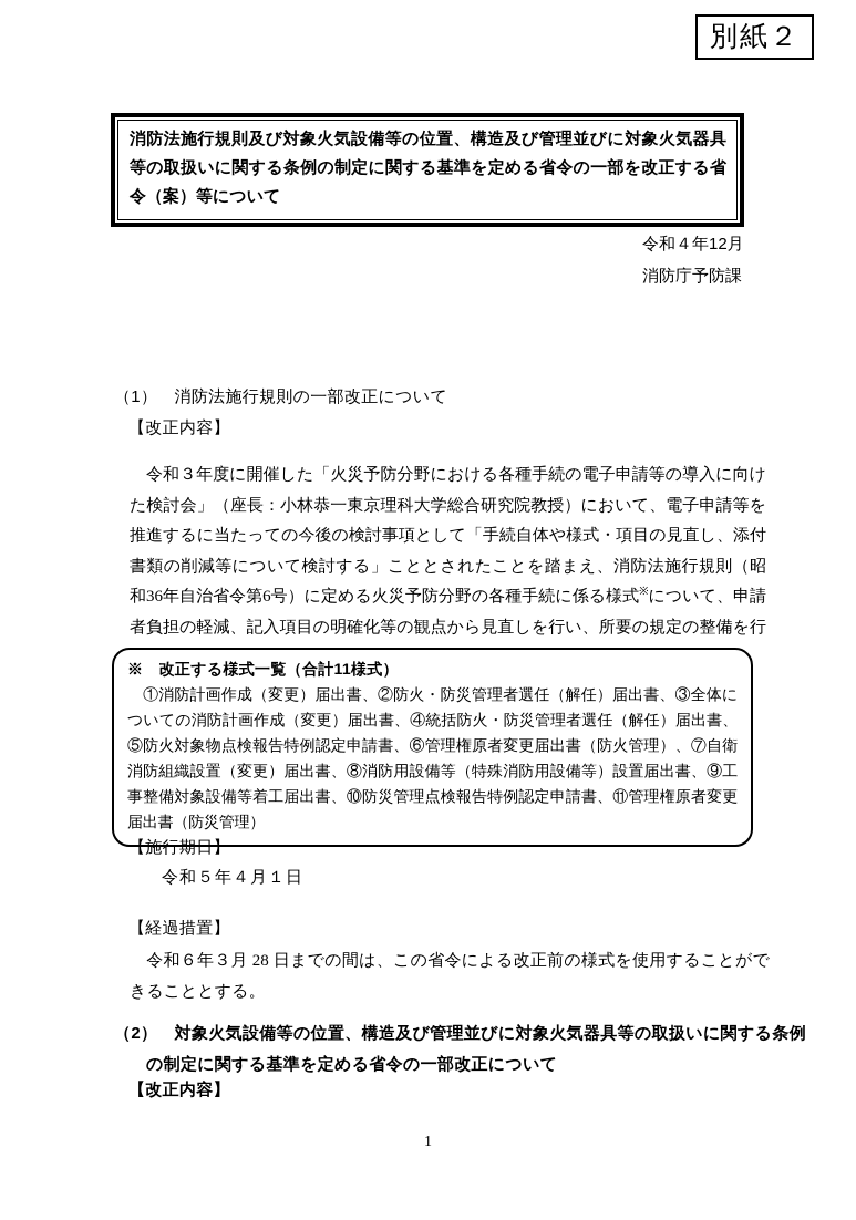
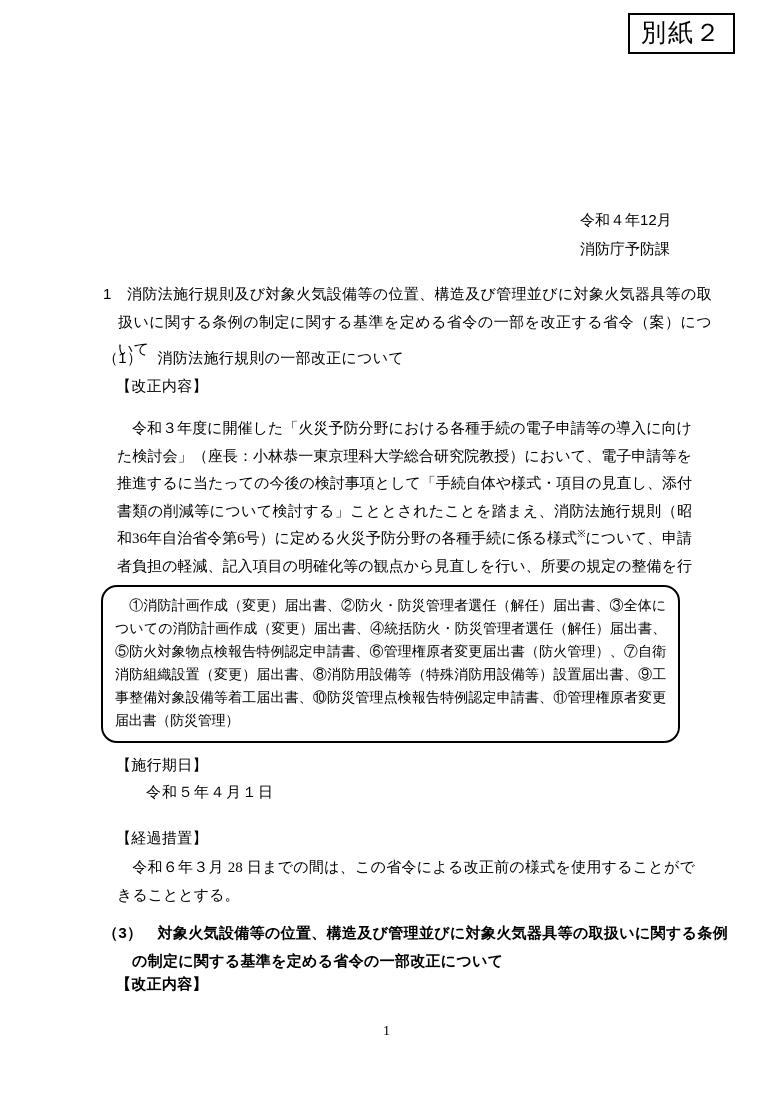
  別紙２
- 消防法施行規則及び対象火気設備等の位置、構造及び管理並びに対象火気器具等の取扱いに関する条例の制定に関する基準を定める省令の一部を改正する省令（案）等について
  令和４年12月
  消防庁予防課
+ 1 消防法施行規則及び対象火気設備等の位置、構造及び管理並びに対象火気器具等の取扱いに関する条例の制定に関する基準を定める省令の一部を改正する省令（案）について
  （1） 消防法施行規則の一部改正について
  【改正内容】
  令和３年度に開催した「火災予防分野における各種手続の電子申請等の導入に向けた検討会」（座長：小林恭一東京理科大学総合研究院教授）において、電子申請等を推進するに当たっての今後の検討事項として「手続自体や様式・項目の見直し、添付書類の削減等について検討する」こととされたことを踏まえ、消防法施行規則（昭和36年自治省令第6号）に定める火災予防分野の各種手続に係る様式※について、申請者負担の軽減、記入項目の明確化等の観点から見直しを行い、所要の規定の整備を行
- ※ 改正する様式一覧（合計11様式）
  ①消防計画作成（変更）届出書、②防火・防災管理者選任（解任）届出書、③全体についての消防計画作成（変更）届出書、④統括防火・防災管理者選任（解任）届出書、⑤防火対象物点検報告特例認定申請書、⑥管理権原者変更届出書（防火管理）、⑦自衛消防組織設置（変更）届出書、⑧消防用設備等（特殊消防用設備等）設置届出書、⑨工事整備対象設備等着工届出書、⑩防災管理点検報告特例認定申請書、⑪管理権原者変更届出書（防災管理）
  【施行期日】
  令和５年４月１日
  【経過措置】
  令和６年３月 28 日までの間は、この省令による改正前の様式を使用することができることとする。
- （2） 対象火気設備等の位置、構造及び管理並びに対象火気器具等の取扱いに関する条例の制定に関する基準を定める省令の一部改正について
+ （3） 対象火気設備等の位置、構造及び管理並びに対象火気器具等の取扱いに関する条例の制定に関する基準を定める省令の一部改正について
  【改正内容】
  1
